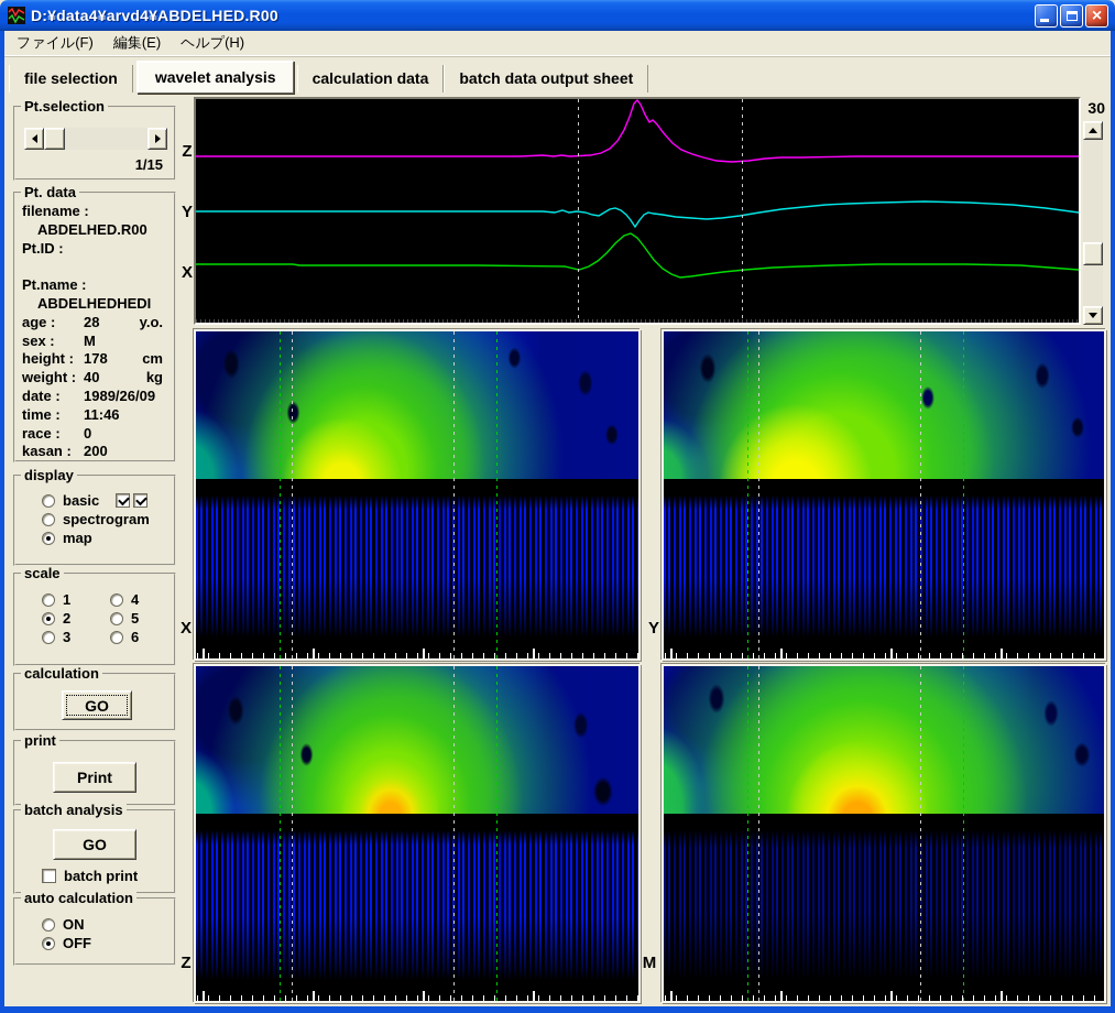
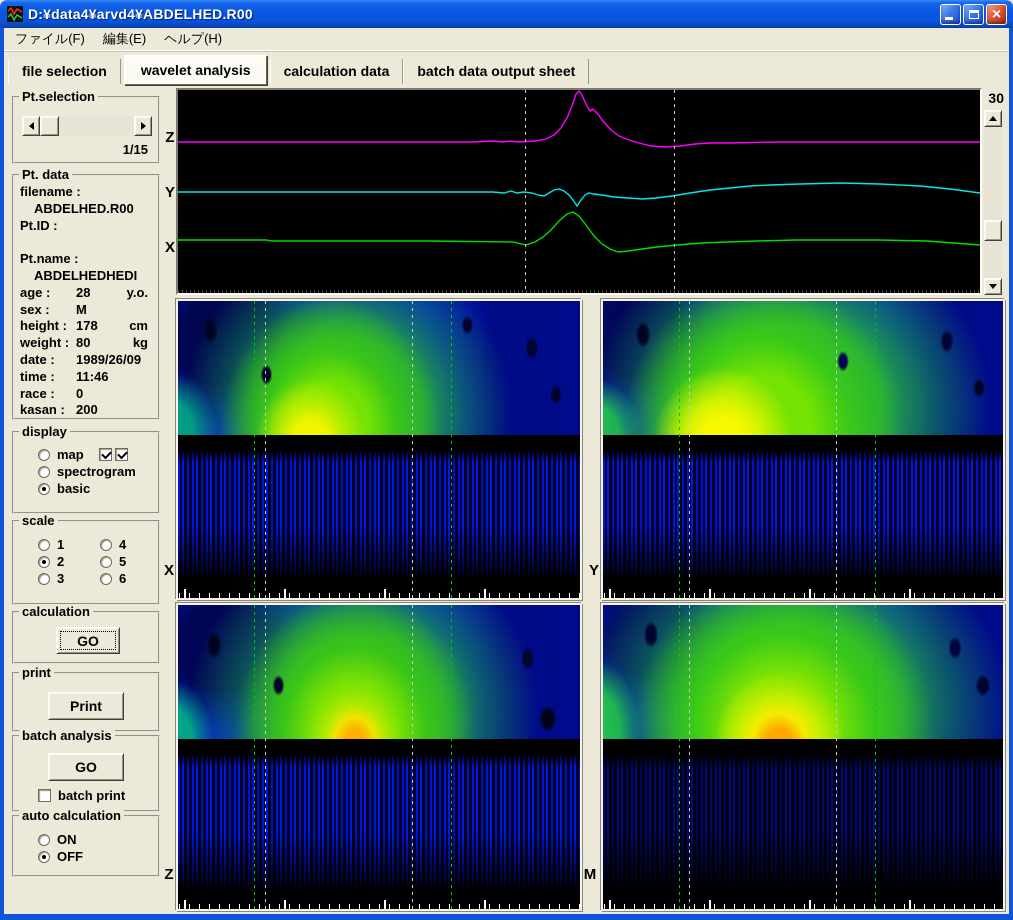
  D:¥data4¥arvd4¥ABDELHED.R00
  ×
  ファイル(F)
  編集(E)
  ヘルプ(H)
  file selection
  wavelet analysis
  calculation data
  batch data output sheet
  Pt.selection
  1/15
  Pt. data
  filename :
  ABDELHED.R00
  Pt.ID :
  Pt.name :
  ABDELHEDHEDI
  age : 28
  y.o.
  sex : M
  height : 178
  cm
- weight : 40
+ weight : 80
  kg
  date : 1989/26/09
  time : 11:46
  race : 0
  kasan : 200
  display
- basic
+ map
  spectrogram
- map
+ basic
  scale
  1
  2
  3
  4
  5
  6
  calculation
  GO
  print
  Print
  batch analysis
  GO
  batch print
  auto calculation
  ON
  OFF
  Z
  Y
  X
  30
  X
  Y
  Z
  M
